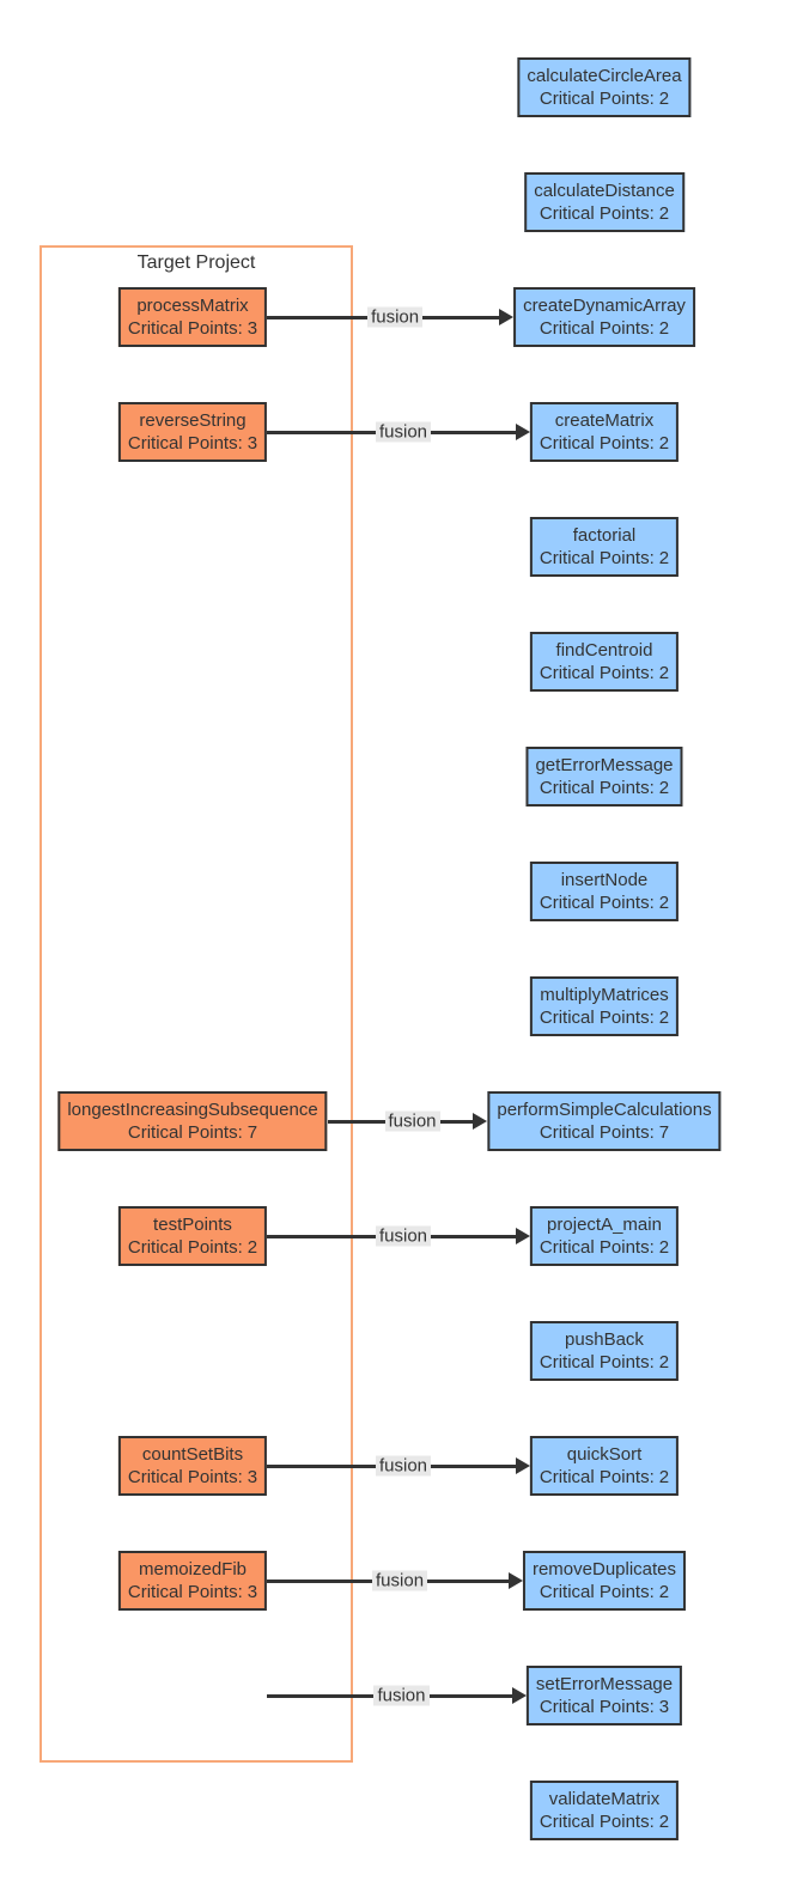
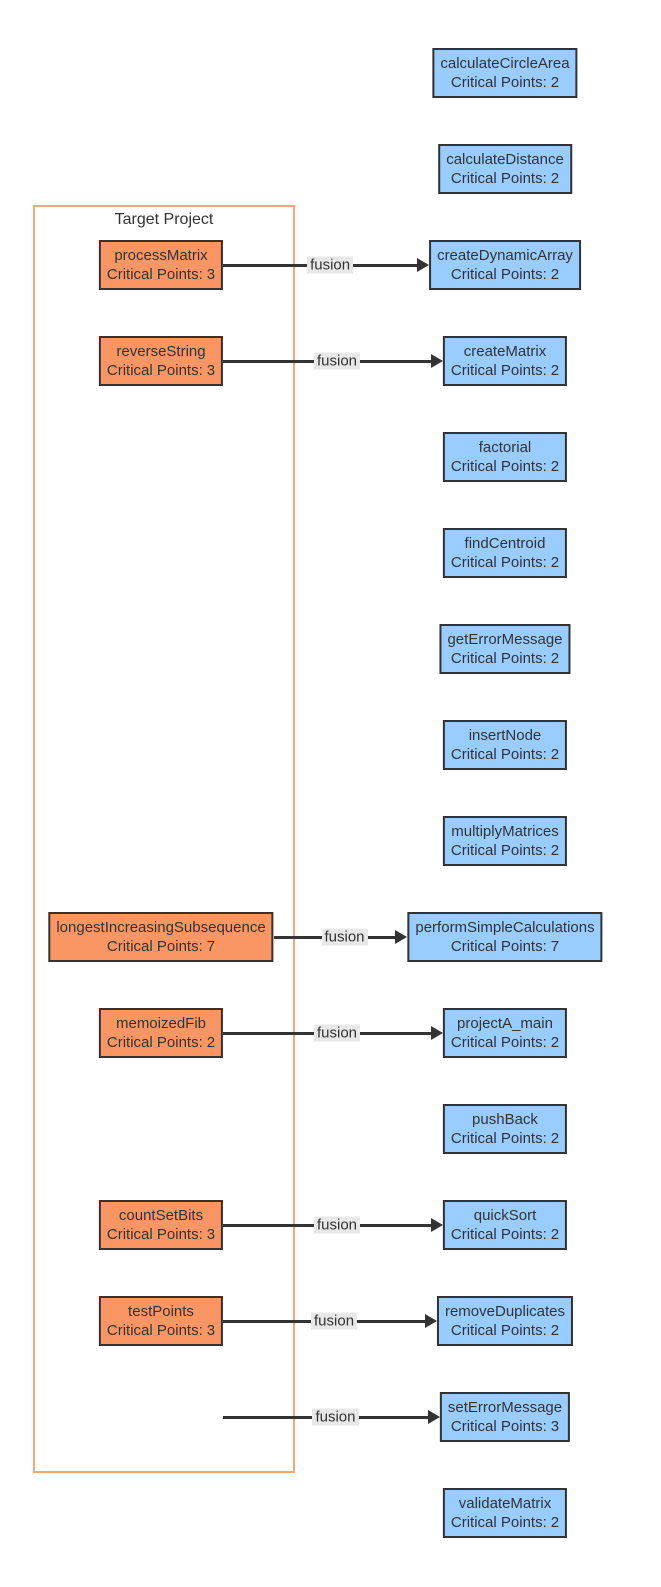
  Target Project
  calculateCircleArea
  Critical Points: 2
  calculateDistance
  Critical Points: 2
  createDynamicArray
  Critical Points: 2
  createMatrix
  Critical Points: 2
  factorial
  Critical Points: 2
  findCentroid
  Critical Points: 2
  getErrorMessage
  Critical Points: 2
  insertNode
  Critical Points: 2
  multiplyMatrices
  Critical Points: 2
  performSimpleCalculations
  Critical Points: 7
  projectA_main
  Critical Points: 2
  pushBack
  Critical Points: 2
  quickSort
  Critical Points: 2
  removeDuplicates
  Critical Points: 2
  setErrorMessage
  Critical Points: 3
  validateMatrix
  Critical Points: 2
  processMatrix
  Critical Points: 3
  reverseString
  Critical Points: 3
  longestIncreasingSubsequence
  Critical Points: 7
- testPoints
+ memoizedFib
  Critical Points: 2
  countSetBits
  Critical Points: 3
- memoizedFib
+ testPoints
  Critical Points: 3
  fusion
  fusion
  fusion
  fusion
  fusion
  fusion
  fusion
